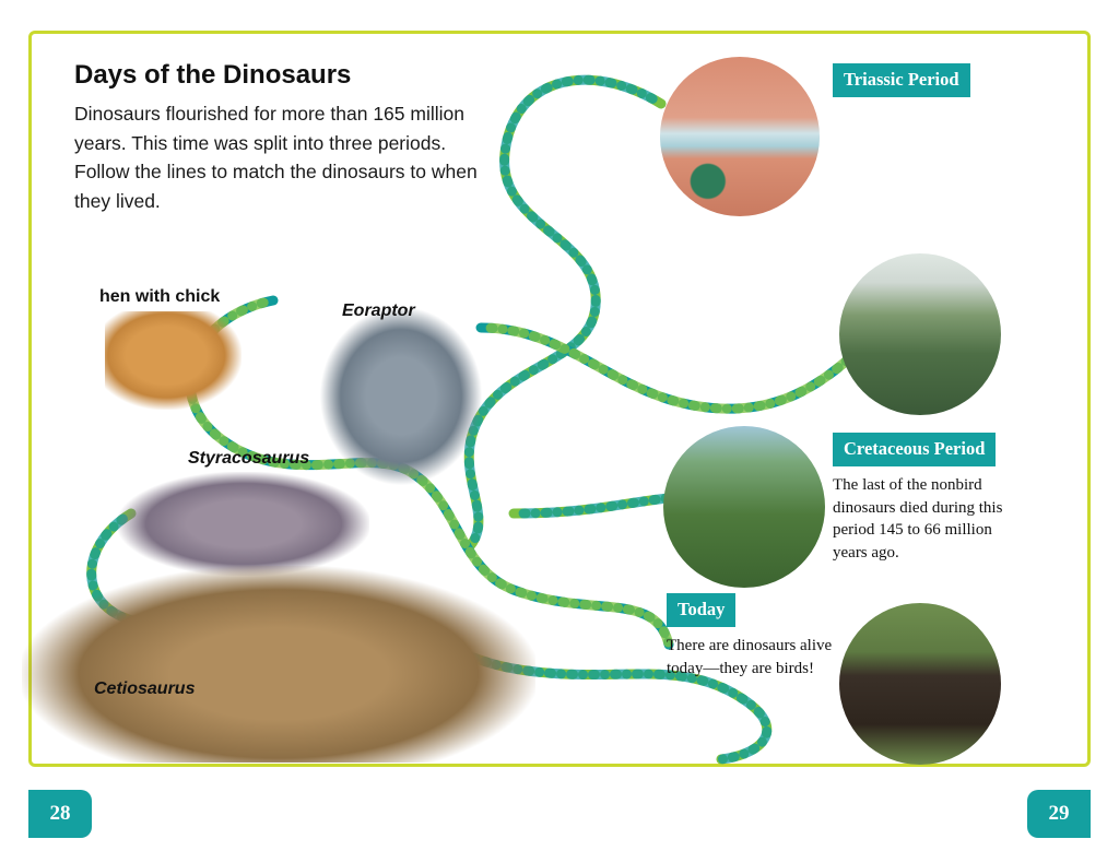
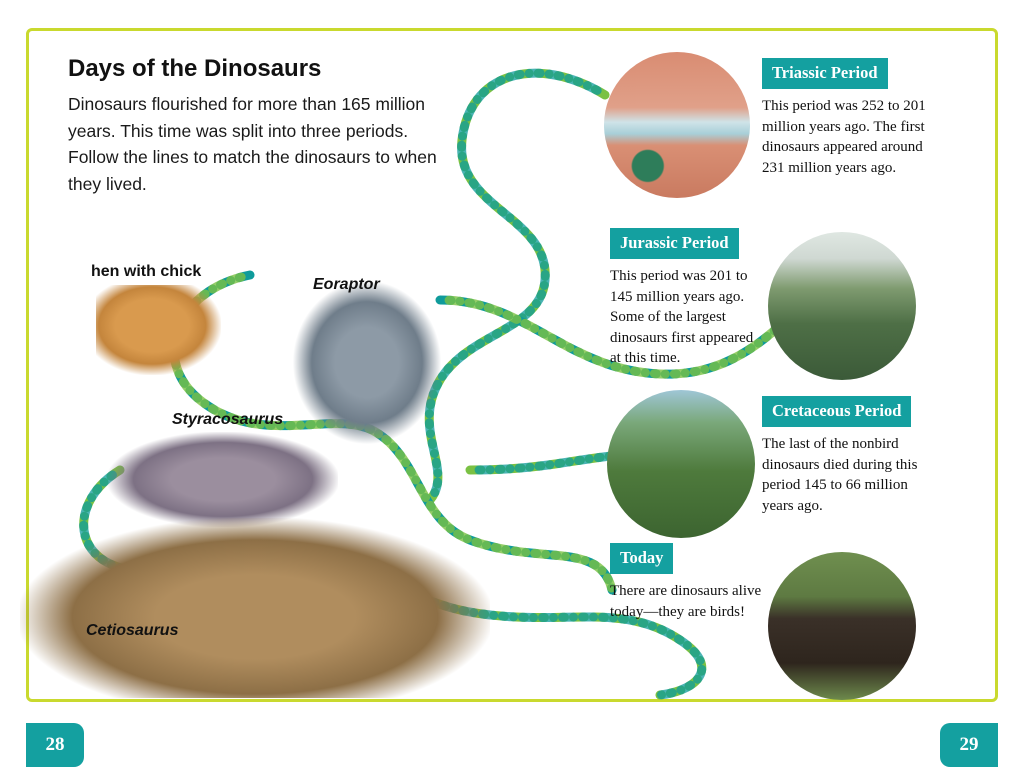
  Days of the Dinosaurs
  Dinosaurs flourished for more than 165 million years. This time was split into three periods. Follow the lines to match the dinosaurs to when they lived.
  Triassic Period
+ This period was 252 to 201 million years ago. The first dinosaurs appeared around 231 million years ago.
+ Jurassic Period
+ This period was 201 to 145 million years ago. Some of the largest dinosaurs first appeared at this time.
  Cretaceous Period
  The last of the nonbird dinosaurs died during this period 145 to 66 million years ago.
  Today
  There are dinosaurs alive today—they are birds!
  hen with chick
  Eoraptor
  Styracosaurus
  Cetiosaurus
  28
  29
